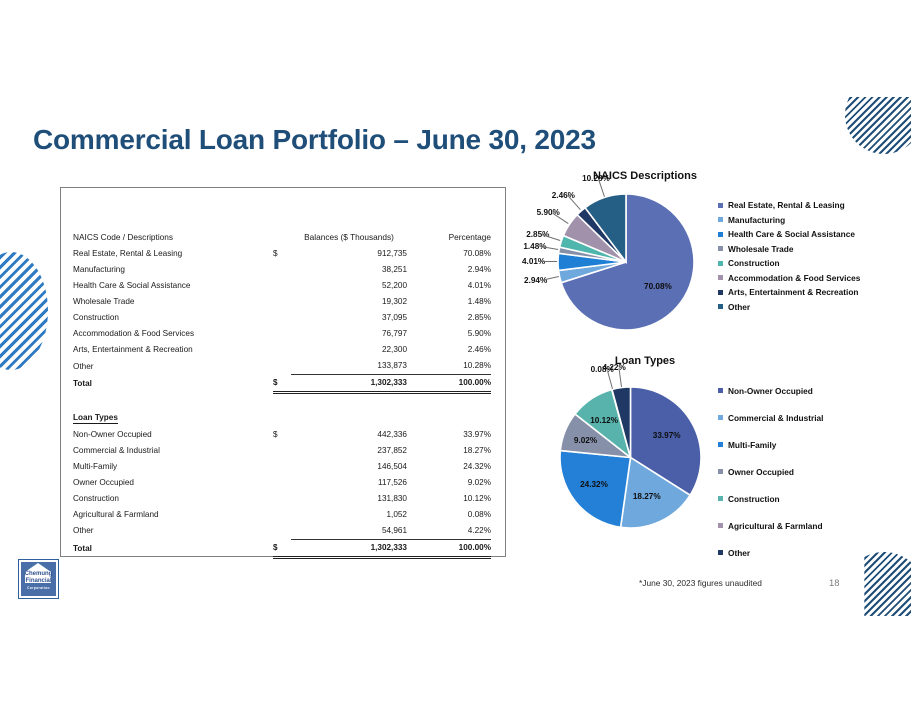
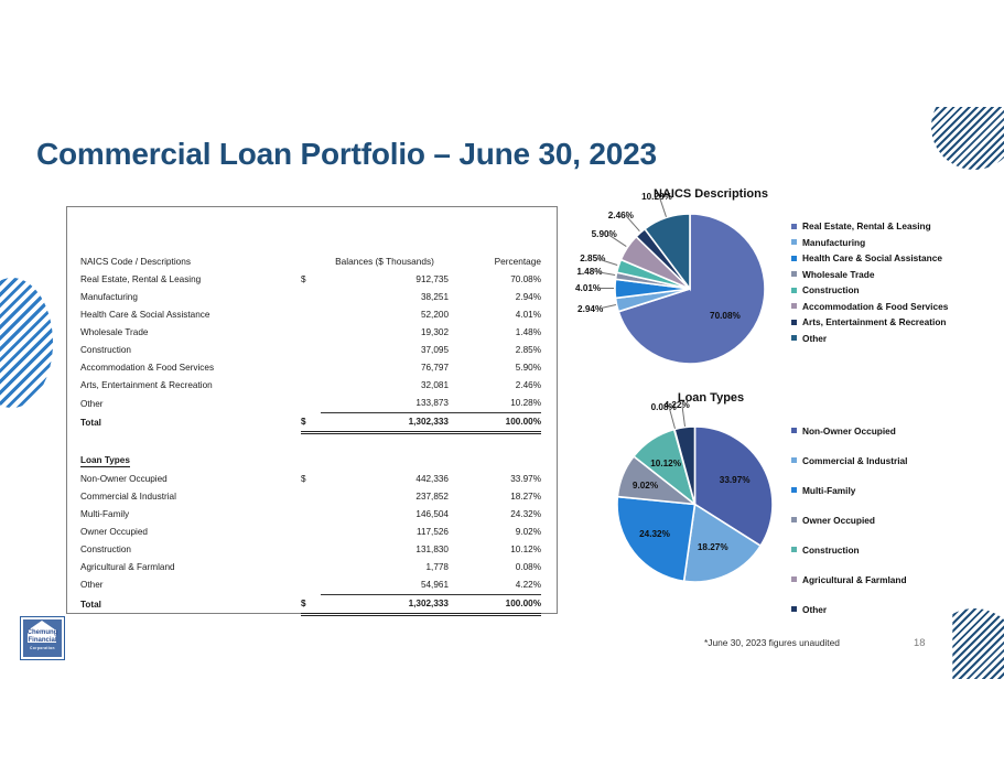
  Commercial Loan Portfolio – June 30, 2023
  NAICS Code / Descriptions	Balances ($ Thousands)	Percentage
  Real Estate, Rental & Leasing	$	912,735	70.08%
  Manufacturing		38,251	2.94%
  Health Care & Social Assistance		52,200	4.01%
  Wholesale Trade		19,302	1.48%
  Construction		37,095	2.85%
  Accommodation & Food Services		76,797	5.90%
- Arts, Entertainment & Recreation		22,300	2.46%
+ Arts, Entertainment & Recreation		32,081	2.46%
  Other		133,873	10.28%
  Total	$	1,302,333	100.00%
  Loan Types
  Non-Owner Occupied	$	442,336	33.97%
  Commercial & Industrial		237,852	18.27%
  Multi-Family		146,504	24.32%
  Owner Occupied		117,526	9.02%
  Construction		131,830	10.12%
- Agricultural & Farmland		1,052	0.08%
+ Agricultural & Farmland		1,778	0.08%
  Other		54,961	4.22%
  Total	$	1,302,333	100.00%
  NAICS Descriptions
  70.08%
  2.94%
  4.01
  1.48
  2.85
  5.90%
  2.46%
  10.28%
  Real Estate, Rental & Leasing
  Manufacturing
  Health Care & Social Assistance
  Wholesale Trade
  Construction
  Accommodation & Food Services
  Arts, Entertainment & Recreation
  Other
  Loan Types
  33.97%
  18.27%
  24.32%
  9.02%
  10.12%
  0.08%
  4.22%
  Non-Owner Occupied
  Commercial & Industrial
  Multi-Family
  Owner Occupied
  Construction
  Agricultural & Farmland
  Other
  *June 30, 2023 figures unaudited
  18
